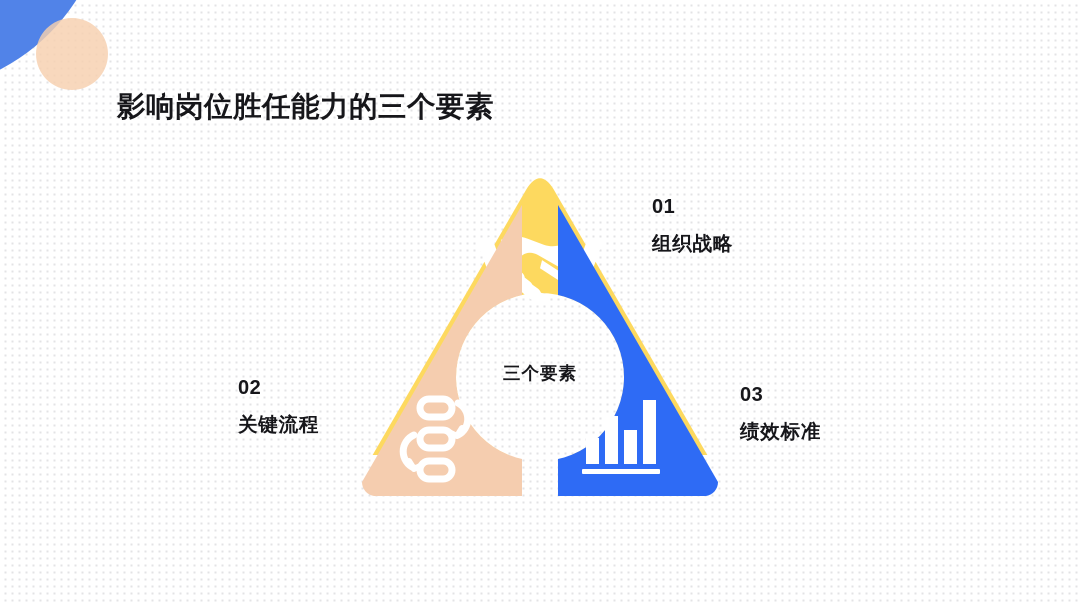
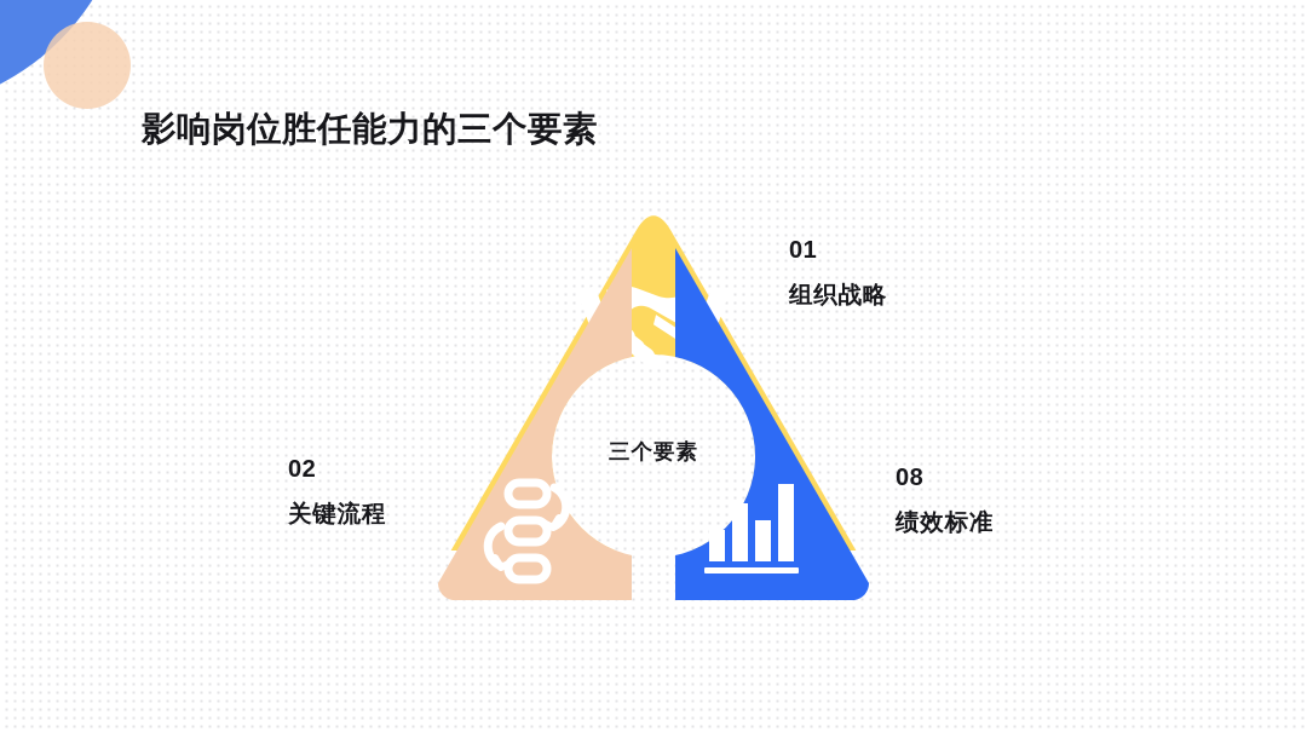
  影响岗位胜任能力的三个要素
  三个要素
  01
  组织战略
  02
  关键流程
- 03
+ 08
  绩效标准
